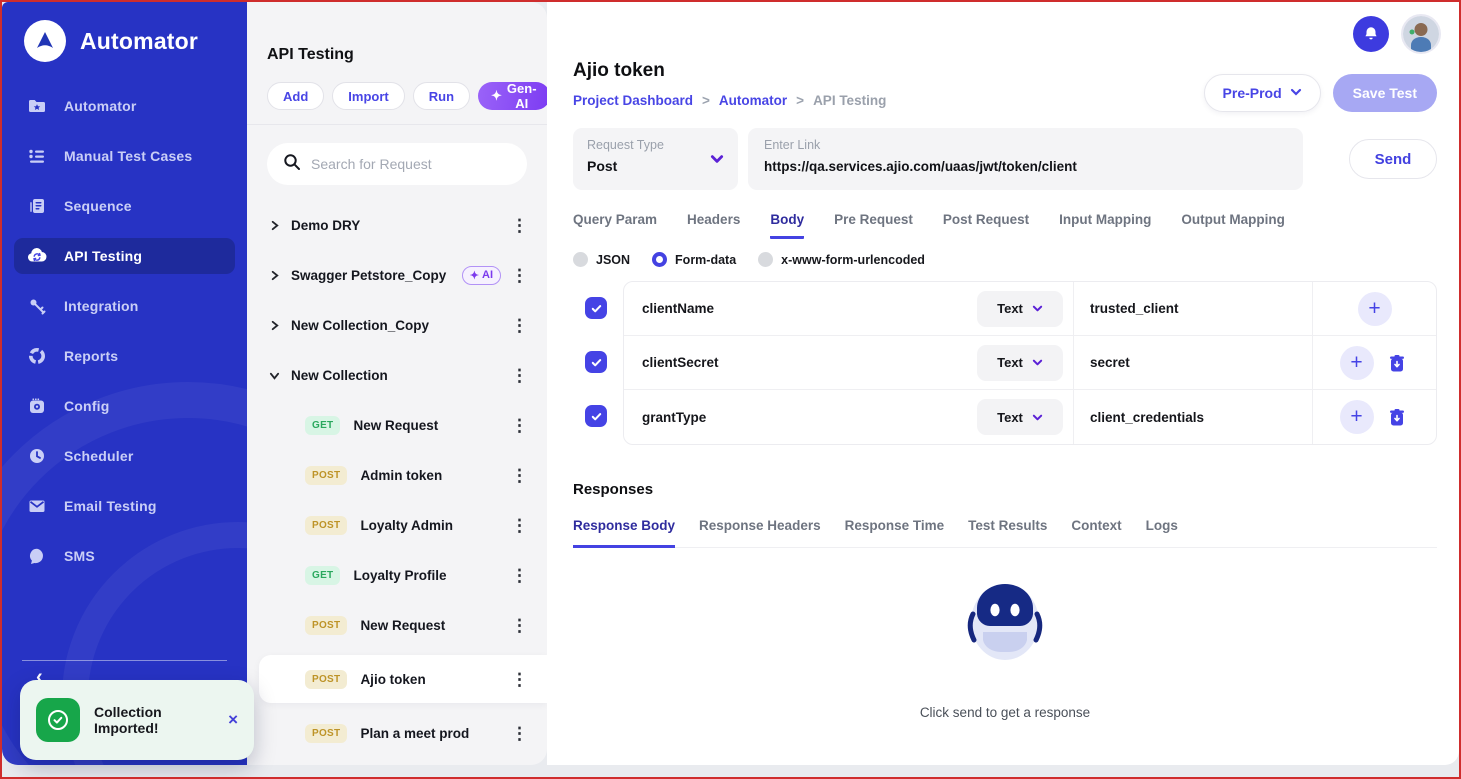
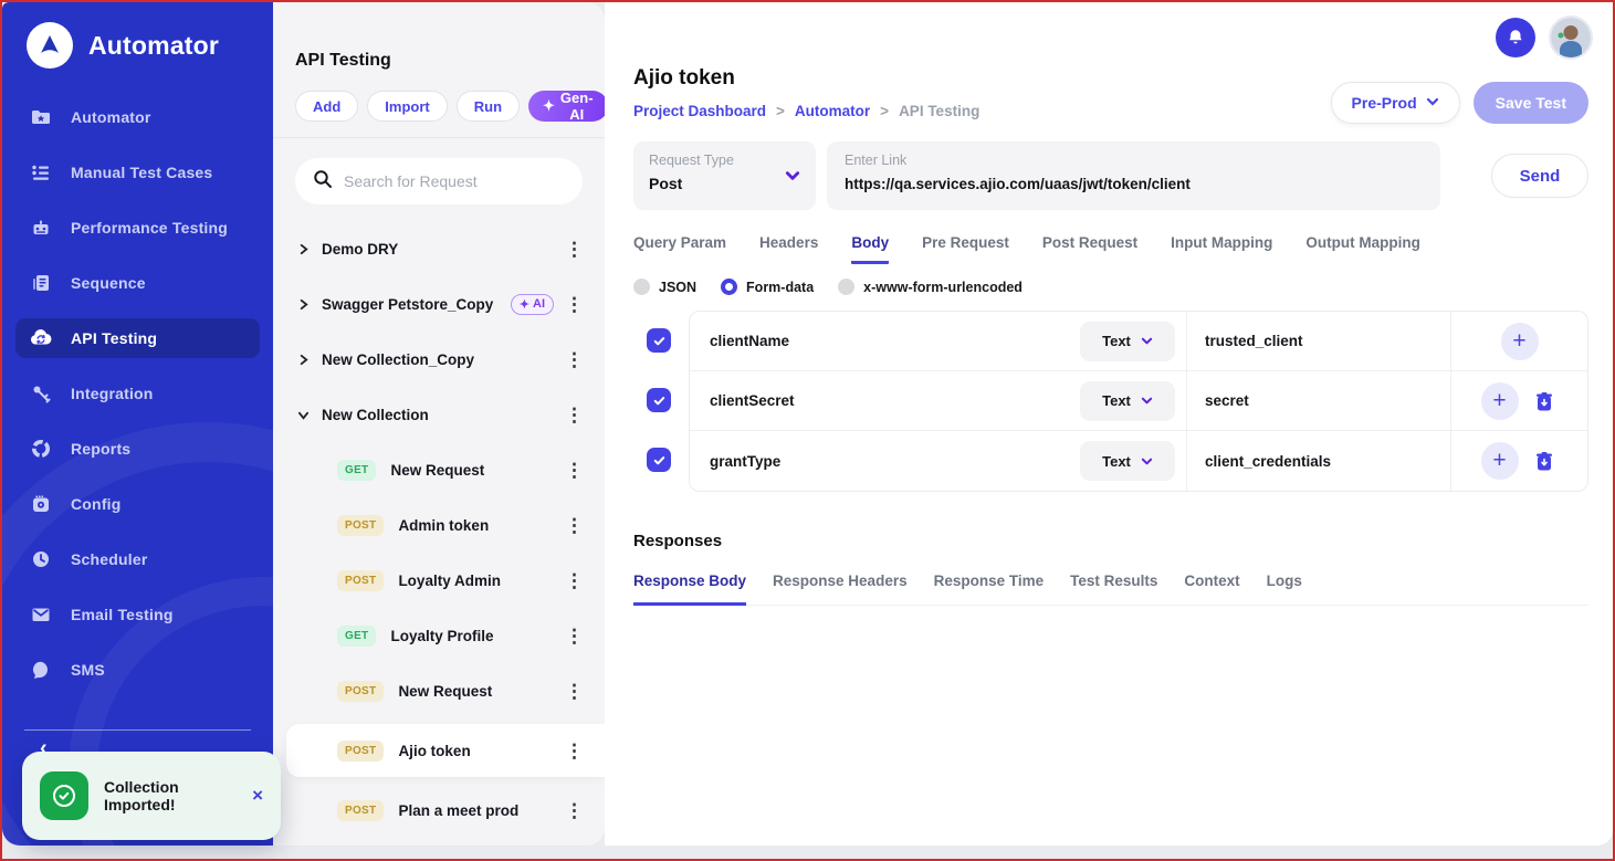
  Automator
  Automator
  Manual Test Cases
+ Performance Testing
  Sequence
  API Testing
  Integration
  Reports
  Config
  Scheduler
  Email Testing
  SMS
  ‹
  Collection Imported!
  ×
  API Testing
  Add
  Import
  Run
  ✦
  Gen-AI
  Search for Request
  Demo DRY
  ⋮
  Swagger Petstore_Copy
  ✦
  AI
  ⋮
  New Collection_Copy
  ⋮
  New Collection
  ⋮
  GET
  New Request
  ⋮
  POST
  Admin token
  ⋮
  POST
  Loyalty Admin
  ⋮
  GET
  Loyalty Profile
  ⋮
  POST
  New Request
  ⋮
  POST
  Ajio token
  ⋮
  POST
  Plan a meet prod
  ⋮
  Ajio token
  Project Dashboard
  >
  Automator
  >
  API Testing
  Pre-Prod
  Save Test
  Request Type
  Post
  Enter Link
  https://qa.services.ajio.com/uaas/jwt/token/client
  Send
  Query Param
  Headers
  Body
  Pre Request
  Post Request
  Input Mapping
  Output Mapping
  JSON
  Form-data
  x-www-form-urlencoded
  clientName
  Text
  trusted_client
  +
  clientSecret
  Text
  secret
  +
  grantType
  Text
  client_credentials
  +
  Responses
  Response Body
  Response Headers
  Response Time
  Test Results
  Context
  Logs
- Click send to get a response
